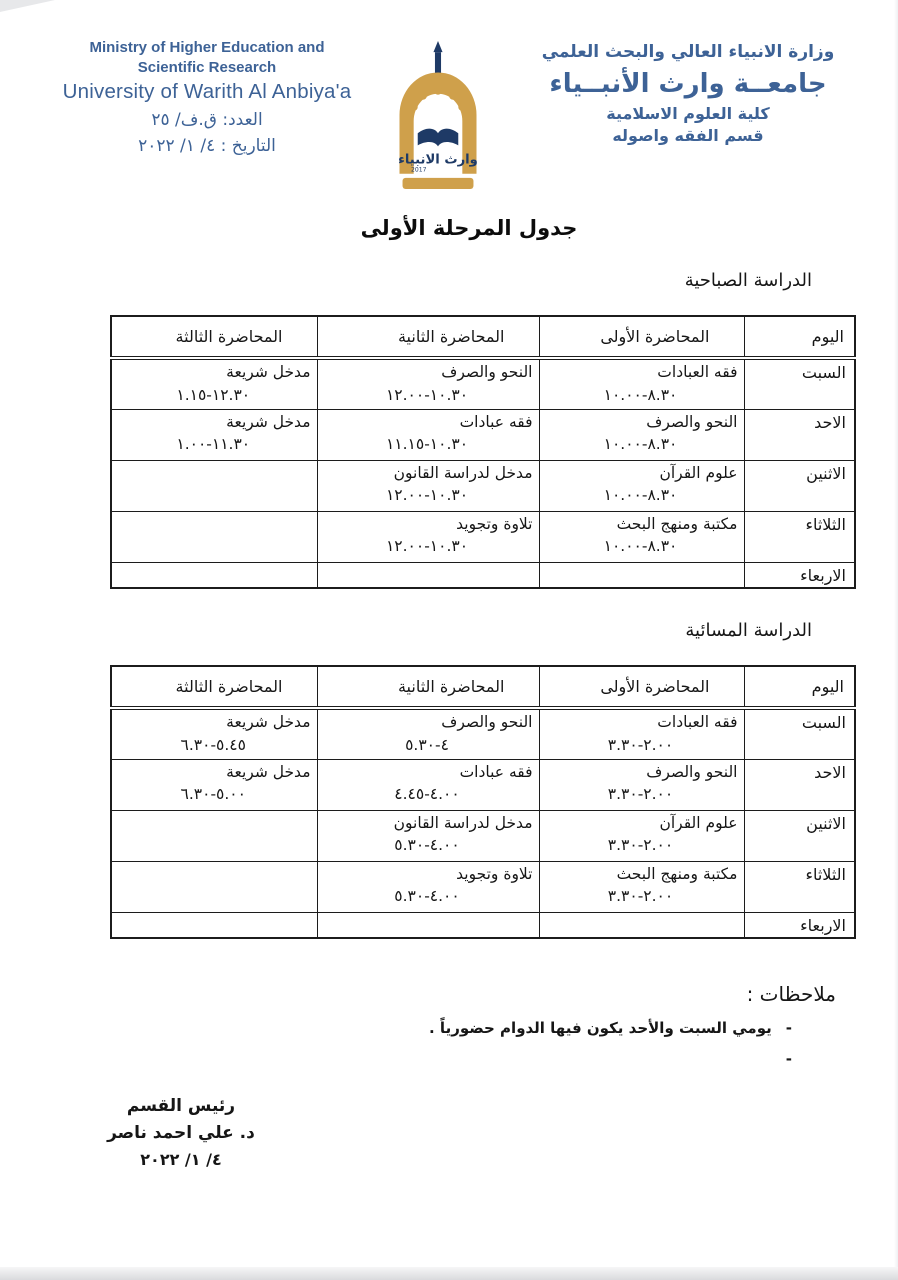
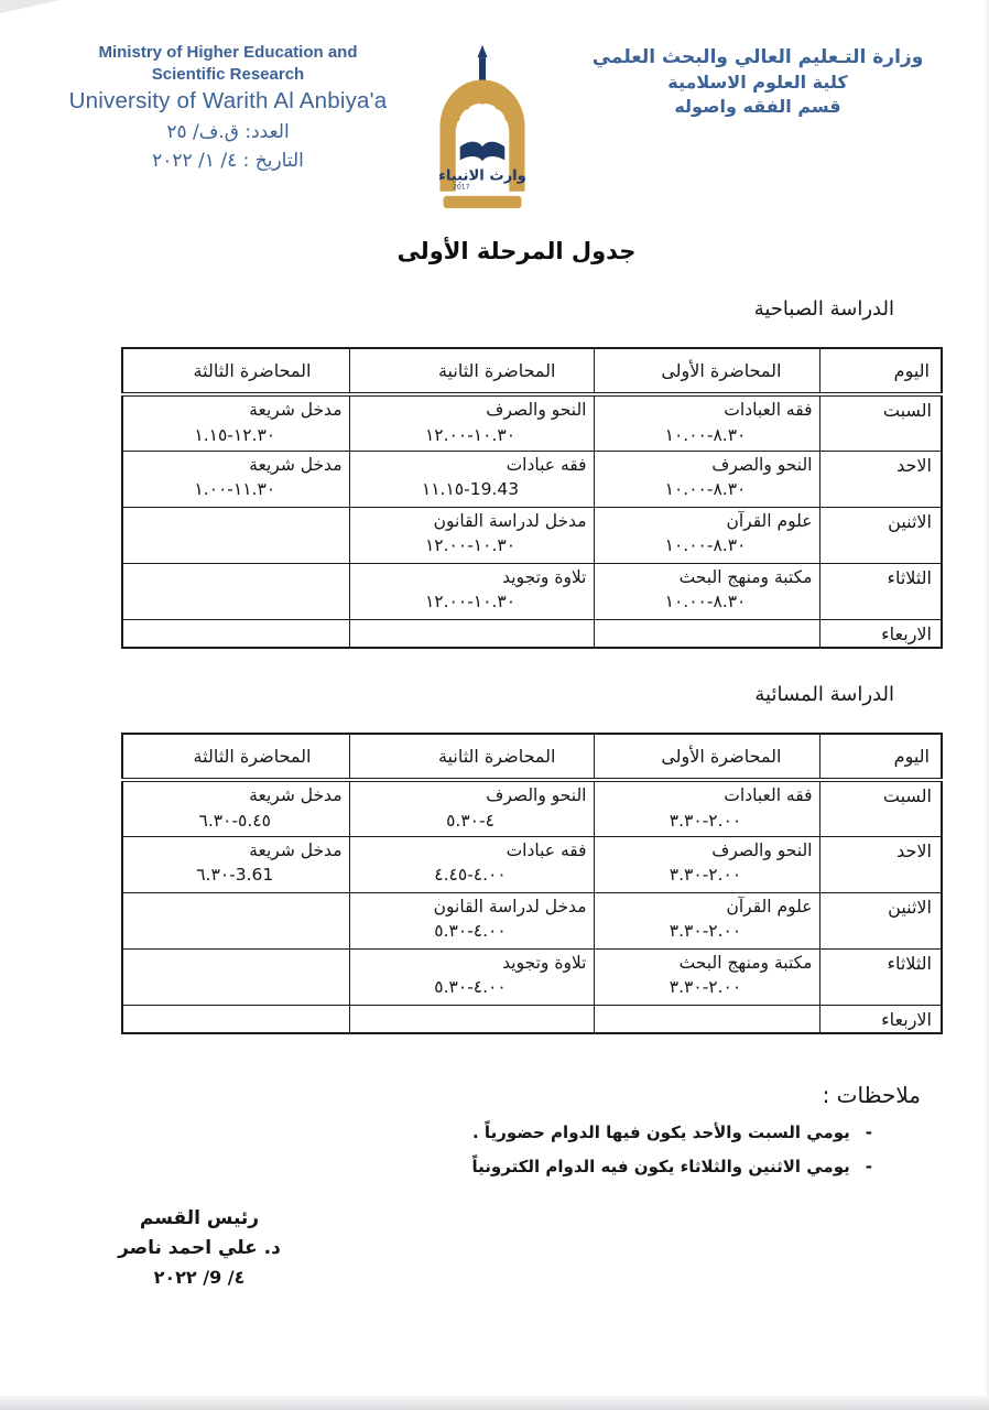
  Ministry of Higher Education and
  Scientific Research
  University of Warith Al Anbiya'a
  العدد: ق.ف/ ٢٥
  التاريخ : ٤/ ١/ ٢٠٢٢
  وارث الانبياء
- وزارة الانبياء العالي والبحث العلمي
+ وزارة التـعليم العالي والبحث العلمي
- جامعــة وارث الأنبــياء
  كلية العلوم الاسلامية
  قسم الفقه واصوله
  جدول المرحلة الأولى
  الدراسة الصباحية
  اليوم	المحاضرة الأولى	المحاضرة الثانية	المحاضرة الثالثة
  السبت	فقه العبادات٨.٣٠-١٠.٠٠	النحو والصرف١٠.٣٠-١٢.٠٠	مدخل شريعة١٢.٣٠-١.١٥
- الاحد	النحو والصرف٨.٣٠-١٠.٠٠	فقه عبادات١٠.٣٠-١١.١٥	مدخل شريعة١١.٣٠-١.٠٠
+ الاحد	النحو والصرف٨.٣٠-١٠.٠٠	فقه عبادات19.43-١١.١٥	مدخل شريعة١١.٣٠-١.٠٠
  الاثنين	علوم القرآن٨.٣٠-١٠.٠٠	مدخل لدراسة القانون١٠.٣٠-١٢.٠٠
  الثلاثاء	مكتبة ومنهج البحث٨.٣٠-١٠.٠٠	تلاوة وتجويد١٠.٣٠-١٢.٠٠
  الاربعاء
  الدراسة المسائية
  اليوم	المحاضرة الأولى	المحاضرة الثانية	المحاضرة الثالثة
  السبت	فقه العبادات٢.٠٠-٣.٣٠	النحو والصرف٤-٥.٣٠	مدخل شريعة٥.٤٥-٦.٣٠
- الاحد	النحو والصرف٢.٠٠-٣.٣٠	فقه عبادات٤.٠٠-٤.٤٥	مدخل شريعة٥.٠٠-٦.٣٠
+ الاحد	النحو والصرف٢.٠٠-٣.٣٠	فقه عبادات٤.٠٠-٤.٤٥	مدخل شريعة3.61-٦.٣٠
  الاثنين	علوم القرآن٢.٠٠-٣.٣٠	مدخل لدراسة القانون٤.٠٠-٥.٣٠
  الثلاثاء	مكتبة ومنهج البحث٢.٠٠-٣.٣٠	تلاوة وتجويد٤.٠٠-٥.٣٠
  الاربعاء
  ملاحظات :
  -
  يومي السبت والأحد يكون فيها الدوام حضورياً .
  -
+ يومي الاثنين والثلاثاء يكون فيه الدوام الكترونياً
  رئيس القسم
  د. علي احمد ناصر
- ٤/ ١/ ٢٠٢٢
+ ٤/ 9/ ٢٠٢٢
